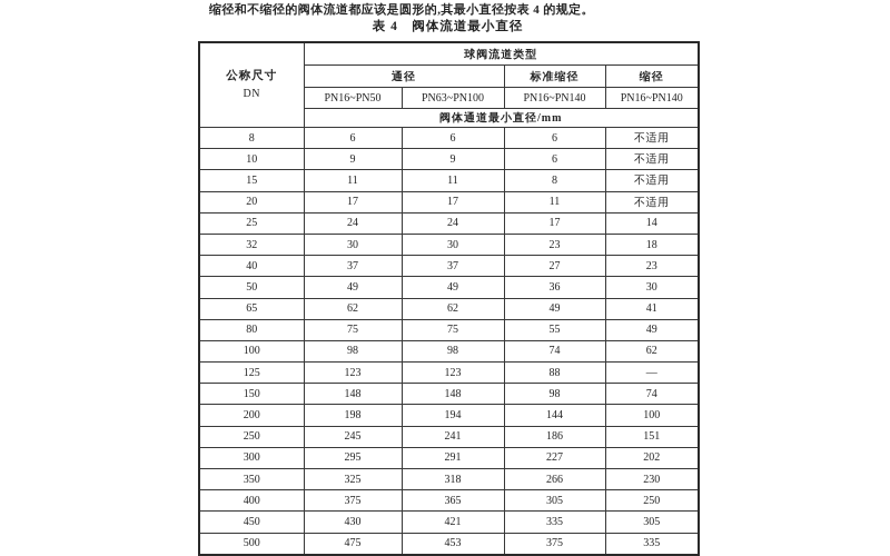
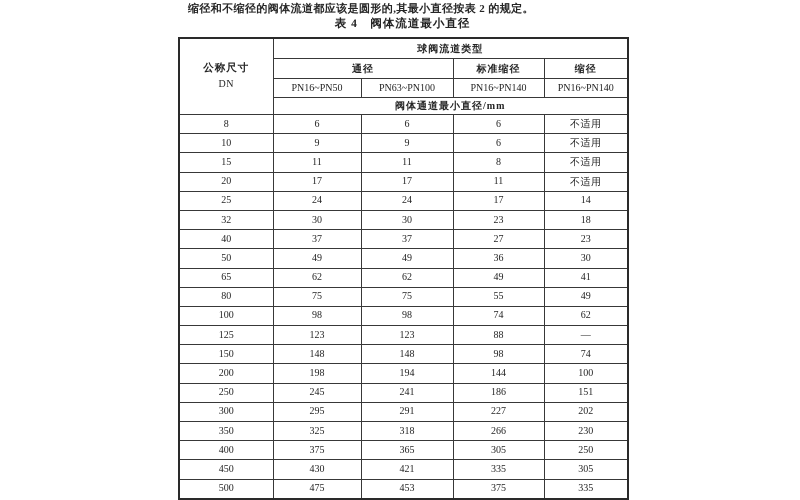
- 缩径和不缩径的阀体流道都应该是圆形的,其最小直径按表 4 的规定。
+ 缩径和不缩径的阀体流道都应该是圆形的,其最小直径按表 2 的规定。
  表 4 阀体流道最小直径
  公称尺寸 DN	球阀流道类型
  通径	标准缩径	缩径
  PN16~PN50	PN63~PN100	PN16~PN140	PN16~PN140
  阀体通道最小直径/mm
  8	6	6	6	不适用
  10	9	9	6	不适用
  15	11	11	8	不适用
  20	17	17	11	不适用
  25	24	24	17	14
  32	30	30	23	18
  40	37	37	27	23
  50	49	49	36	30
  65	62	62	49	41
  80	75	75	55	49
  100	98	98	74	62
  125	123	123	88	—
  150	148	148	98	74
  200	198	194	144	100
  250	245	241	186	151
  300	295	291	227	202
  350	325	318	266	230
  400	375	365	305	250
  450	430	421	335	305
  500	475	453	375	335
